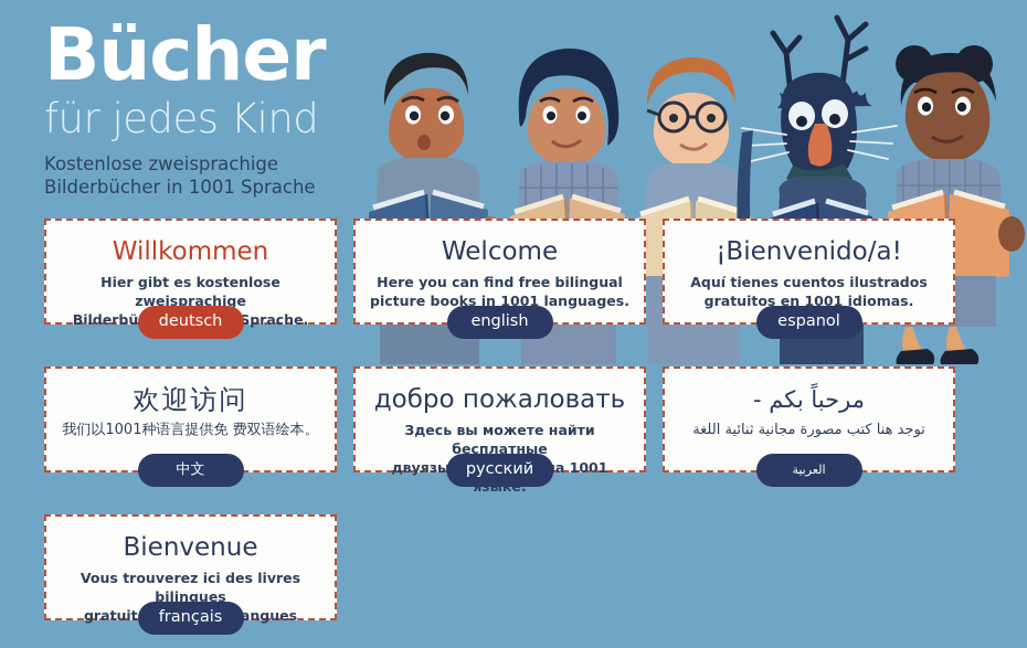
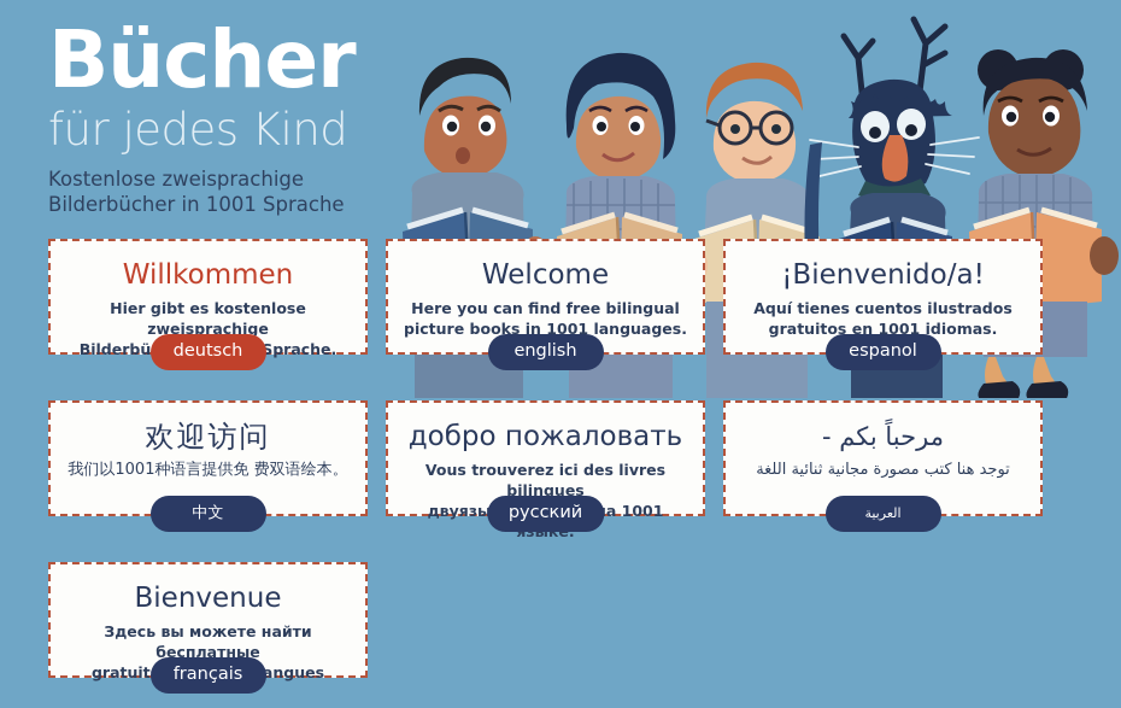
  Bücher
  für jedes Kind
  Kostenlose zweisprachige
  Bilderbücher in 1001 Sprache
  Willkommen
  Hier gibt es kostenlose zweisprachige
  deutsch
  Welcome
  Here you can find free bilingual
  picture books in 1001 languages.
  english
  ¡Bienvenido/a!
  Aquí tienes cuentos ilustrados
  gratuitos en 1001 idiomas.
  espanol
  欢迎访问
  我们以1001种语言提供免 费双语绘本。
  中文
  добро пожаловать
- Здесь вы можете найти бесплатные
+ Vous trouverez ici des livres bilingues
  русский
  مرحباً بكم -
  توجد هنا كتب مصورة مجانية ثنائية اللغة
  العربية
  Bienvenue
- Vous trouverez ici des livres bilingues
+ Здесь вы можете найти бесплатные
  français
